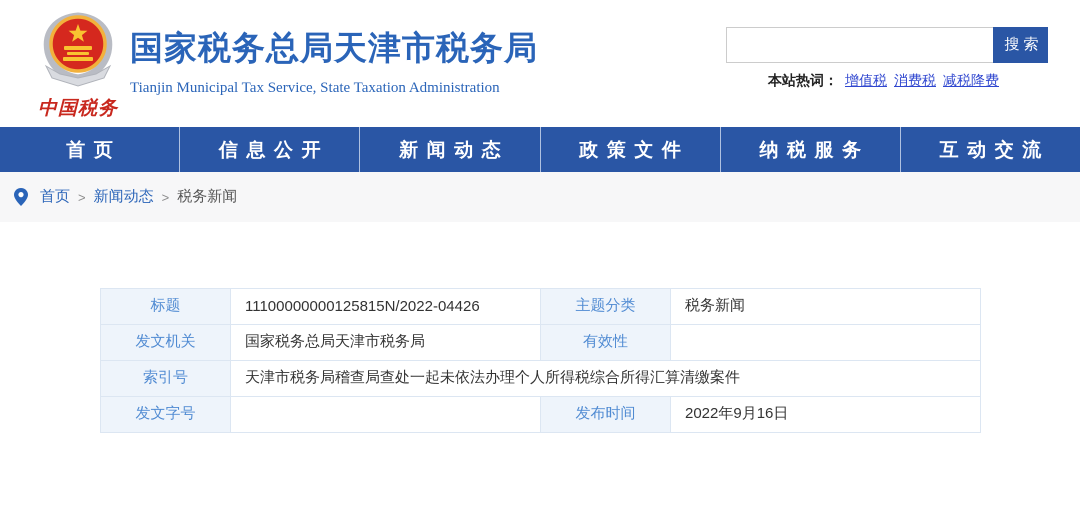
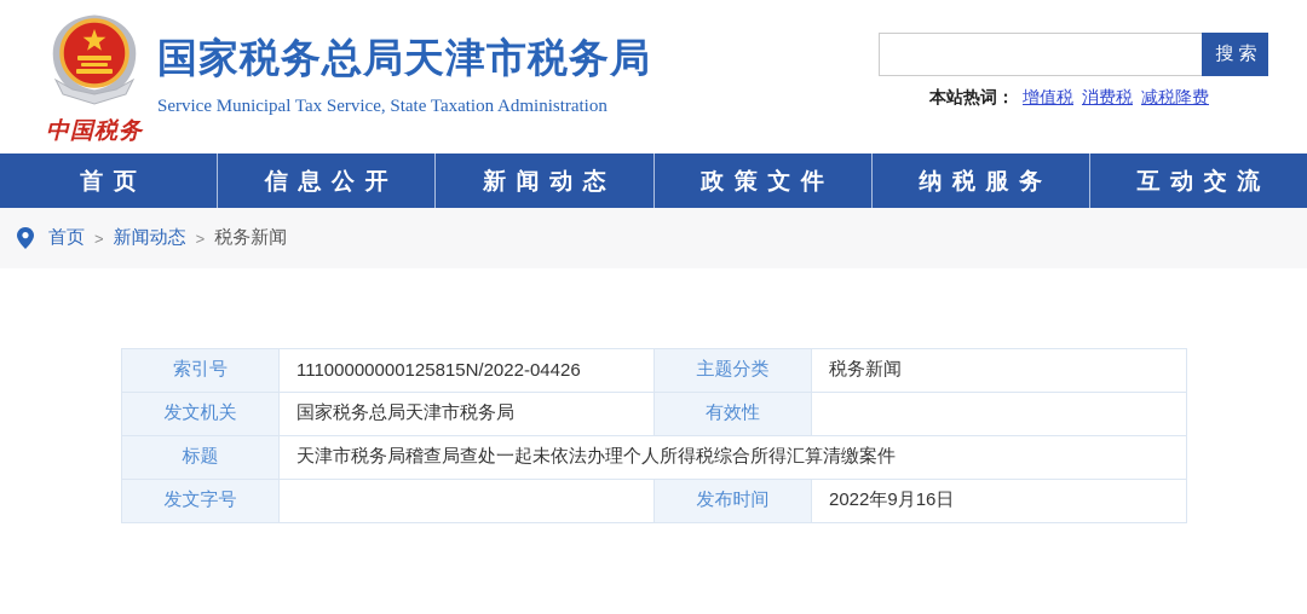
  中国税务
  国家税务总局天津市税务局
- Tianjin Municipal Tax Service, State Taxation Administration
+ Service Municipal Tax Service, State Taxation Administration
  搜索
  本站热词：
  增值税
  消费税
  减税降费
  首页
  信息公开
  新闻动态
  政策文件
  纳税服务
  互动交流
  首页
  >
  新闻动态
  >
  税务新闻
- 标题	11100000000125815N/2022-04426	主题分类	税务新闻
+ 索引号	11100000000125815N/2022-04426	主题分类	税务新闻
  发文机关	国家税务总局天津市税务局	有效性
- 索引号	天津市税务局稽查局查处一起未依法办理个人所得税综合所得汇算清缴案件
+ 标题	天津市税务局稽查局查处一起未依法办理个人所得税综合所得汇算清缴案件
  发文字号		发布时间	2022年9月16日
